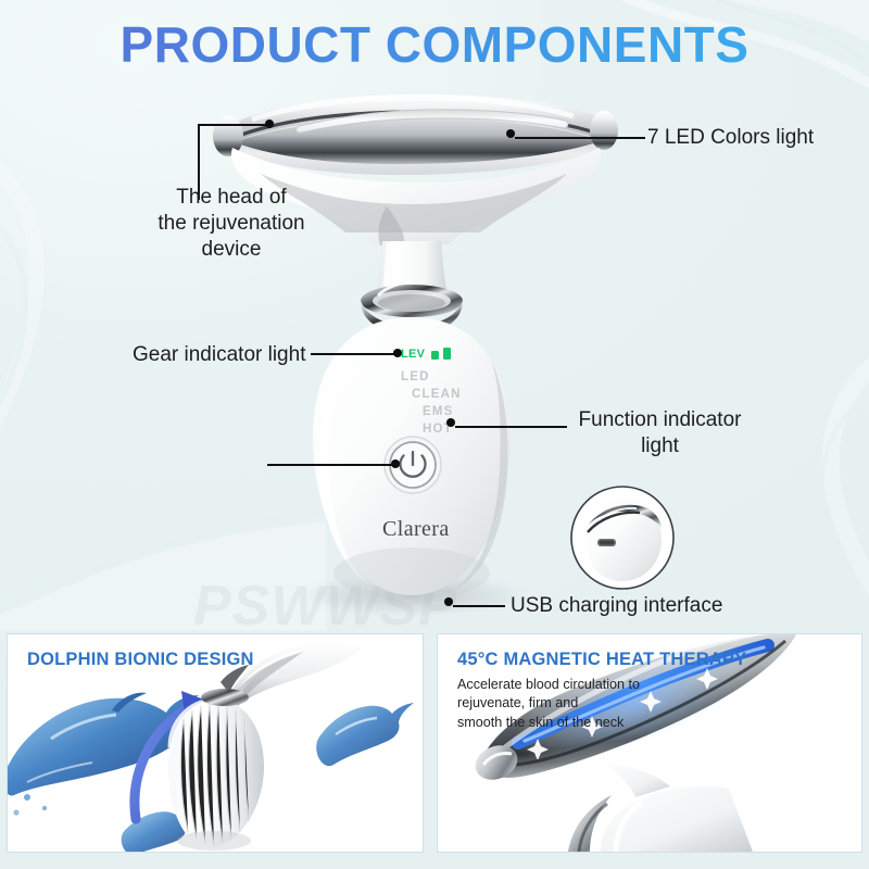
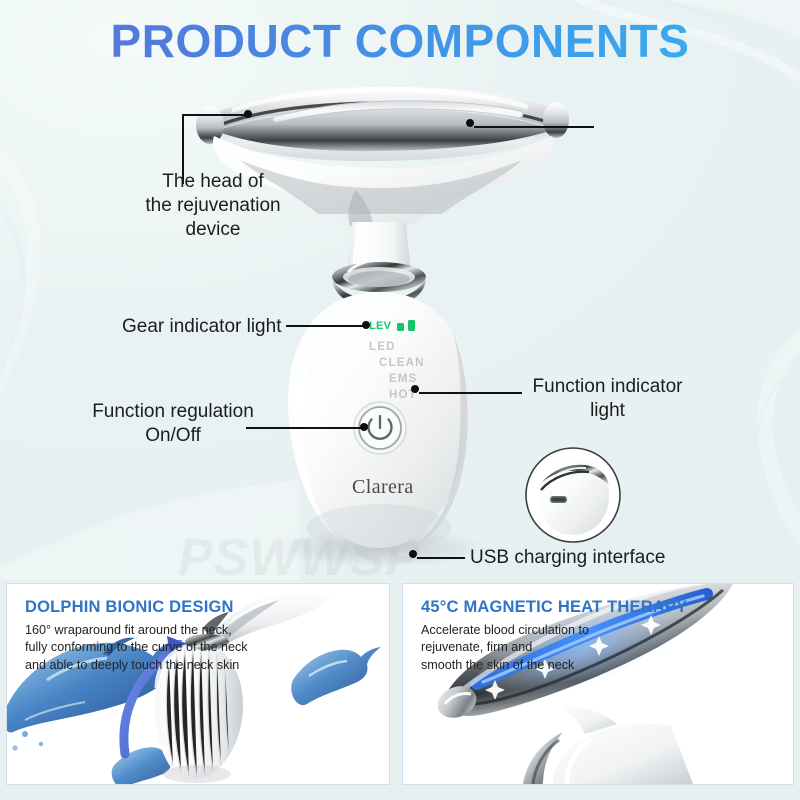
  PRODUCT COMPONENTS
  LEV
  LED
  CLEAN
  EMS
  HOT
  Clarera
  The head of
  the rejuvenation device
- 7 LED Colors light
  Gear indicator light
  Function indicator
  light
+ Function regulation
+ On/Off
  USB charging interface
  DOLPHIN BIONIC DESIGN
+ 160° wraparound fit around the neck,
+ fully conforming to the curve of the neck
+ and able to deeply touch the neck skin
  45°C MAGNETIC HEAT THERAPY
  Accelerate blood circulation to
  rejuvenate, firm and
  smooth the skin of the neck
